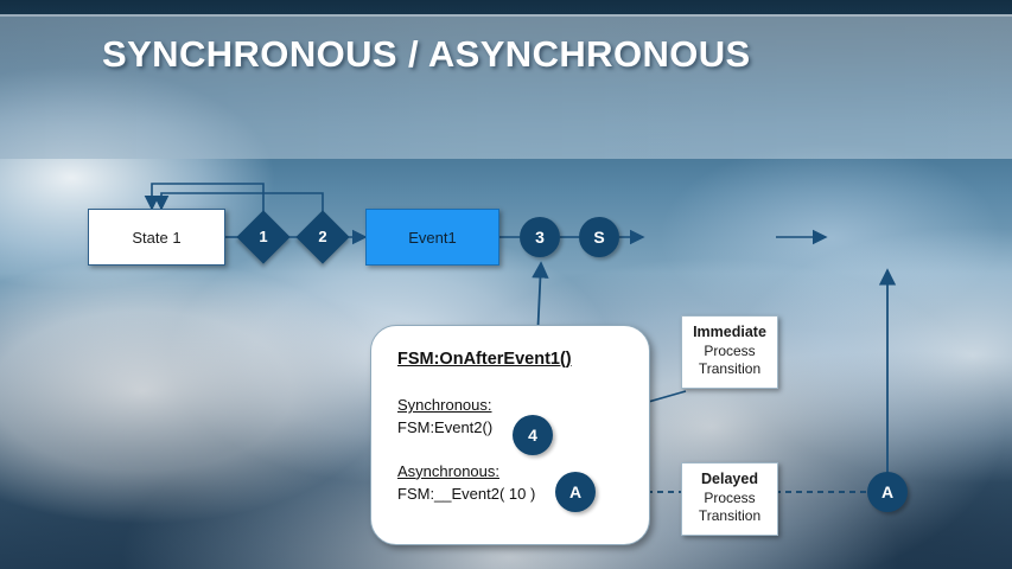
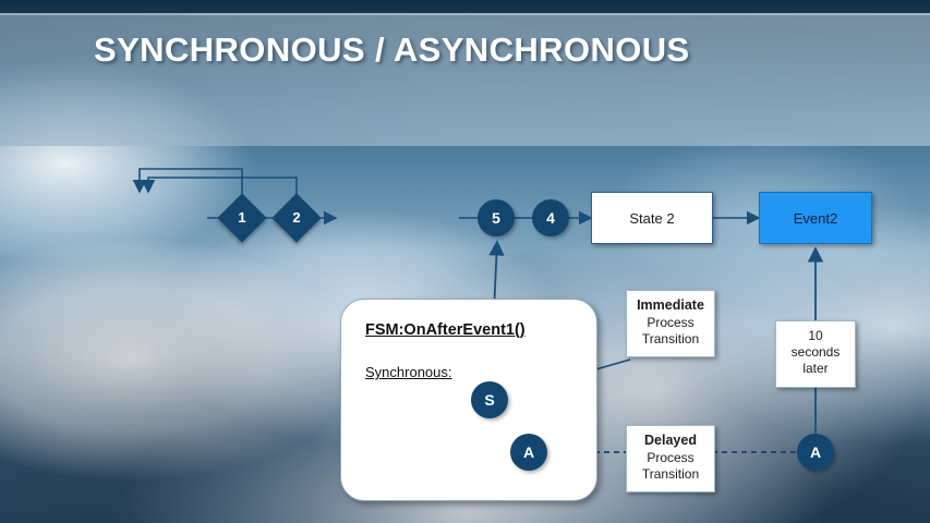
  SYNCHRONOUS / ASYNCHRONOUS
- State 1
- Event1
- 3
+ 5
- S
+ 4
+ State 2
+ Event2
  FSM:OnAfterEvent1()
  Synchronous:
- FSM:Event2()
- Asynchronous:
- FSM:__Event2( 10 )
- 4
+ S
  A
  A
  Immediate
  Process
  Transition
  Delayed
  Process
  Transition
+ 10
+ seconds
+ later
